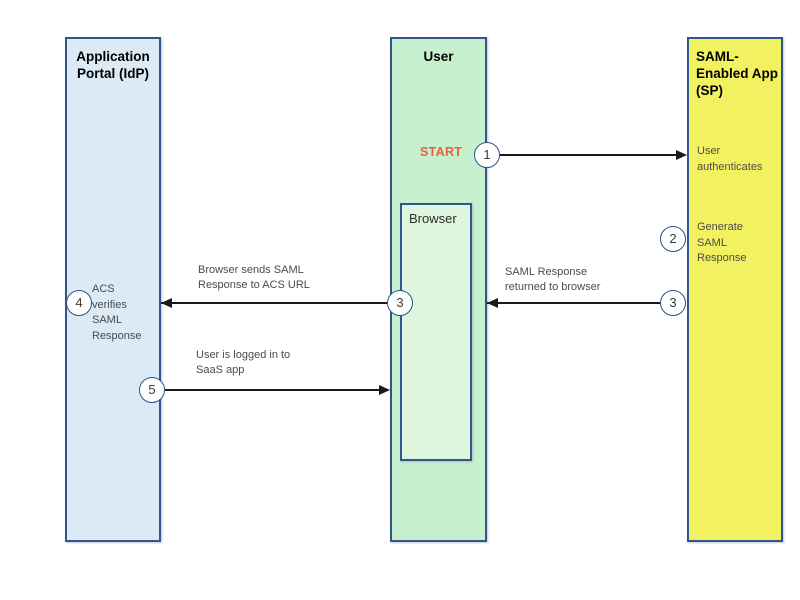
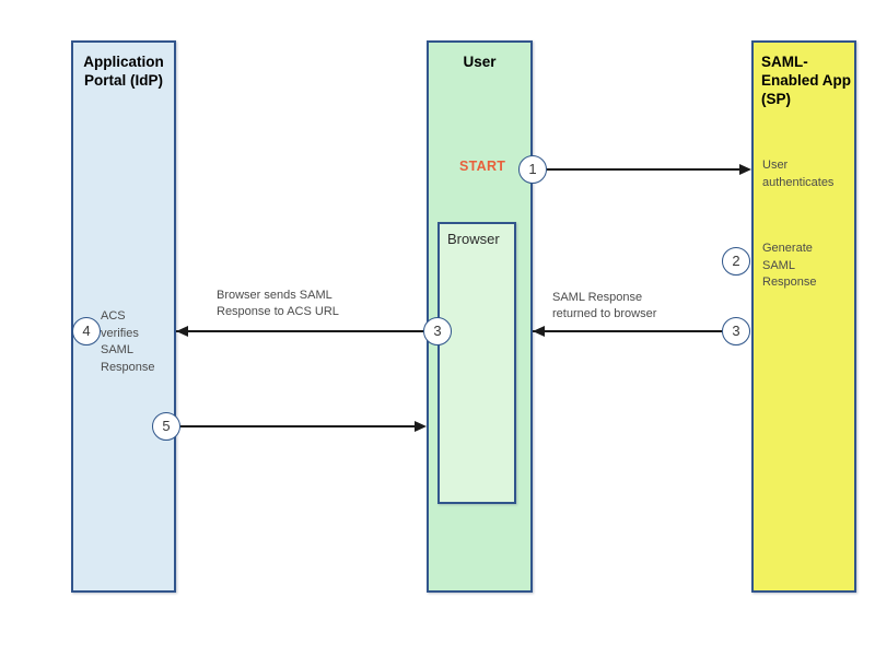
  Application Portal (IdP)
  User
  SAML- Enabled App (SP)
  Browser
  User
  authenticates
  Generate
  SAML
  Response
  ACS
  verifies
  SAML
  Response
  START
  Browser sends SAML
  Response to ACS URL
  SAML Response
  returned to browser
- User is logged in to
- SaaS app
  1
  2
  3
  3
  4
  5
